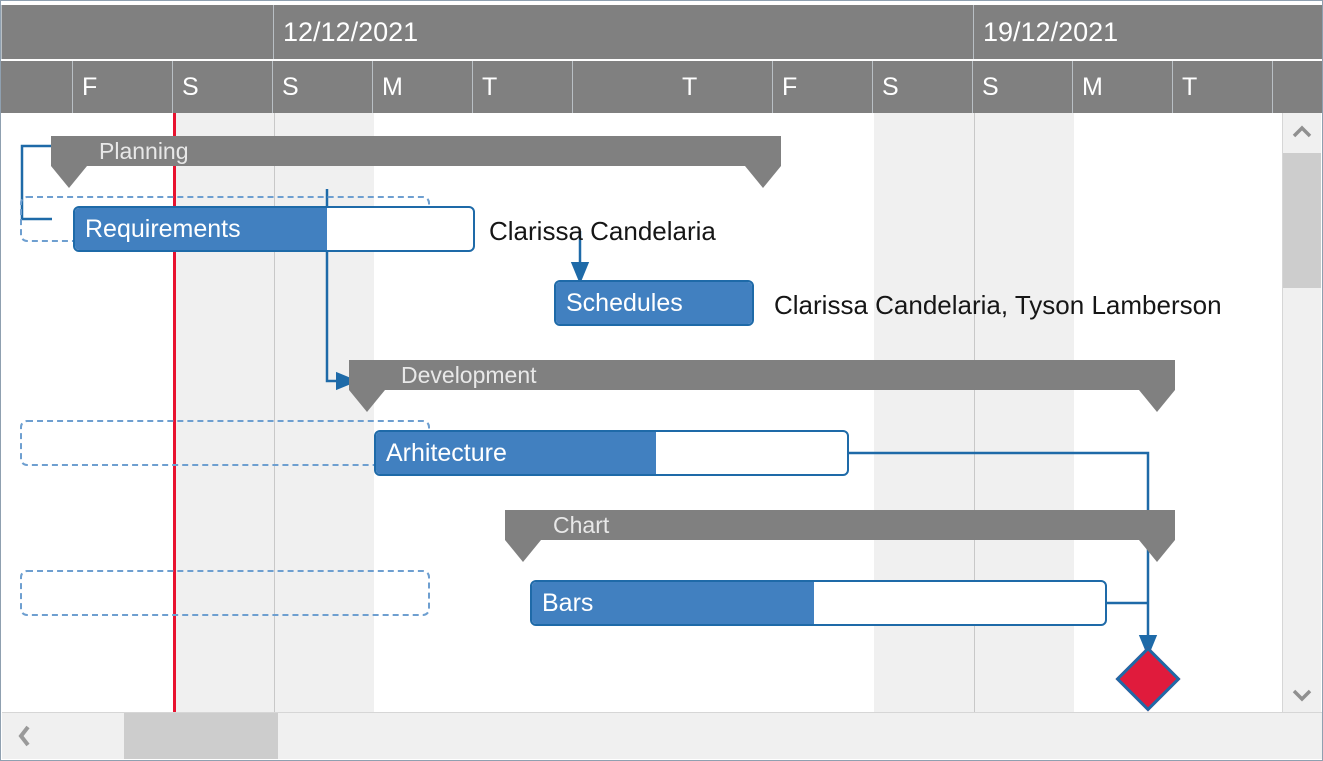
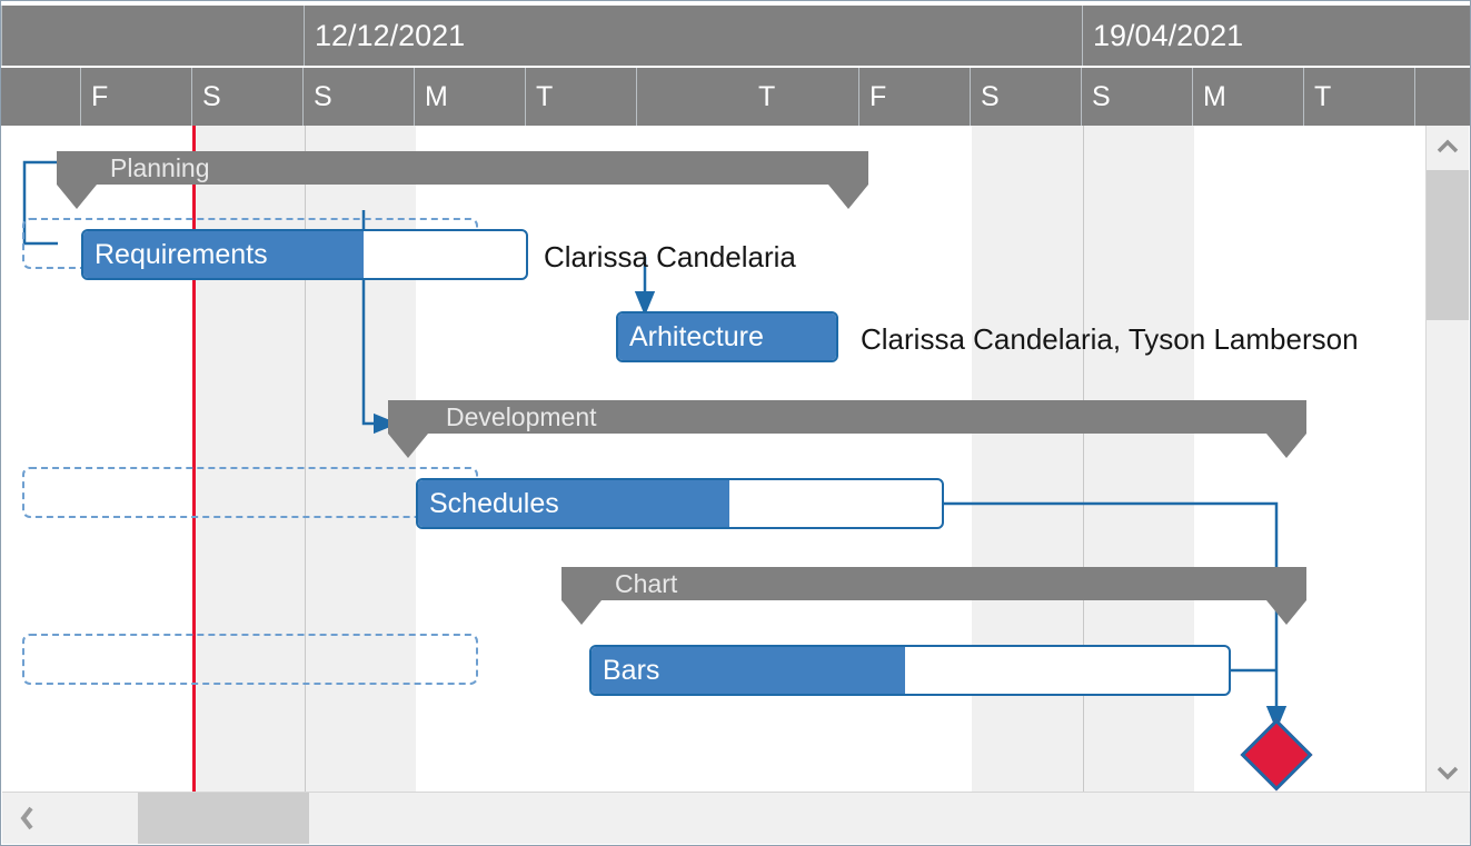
  12/12/2021
- 19/12/2021
+ 19/04/2021
  F
  S
  S
  M
  T
  T
  F
  S
  S
  M
  T
  Planning
  Requirements
- Schedules
+ Arhitecture
  Development
- Arhitecture
+ Schedules
  Chart
  Bars
  Clarissa Candelaria
  Clarissa Candelaria, Tyson Lamberson
